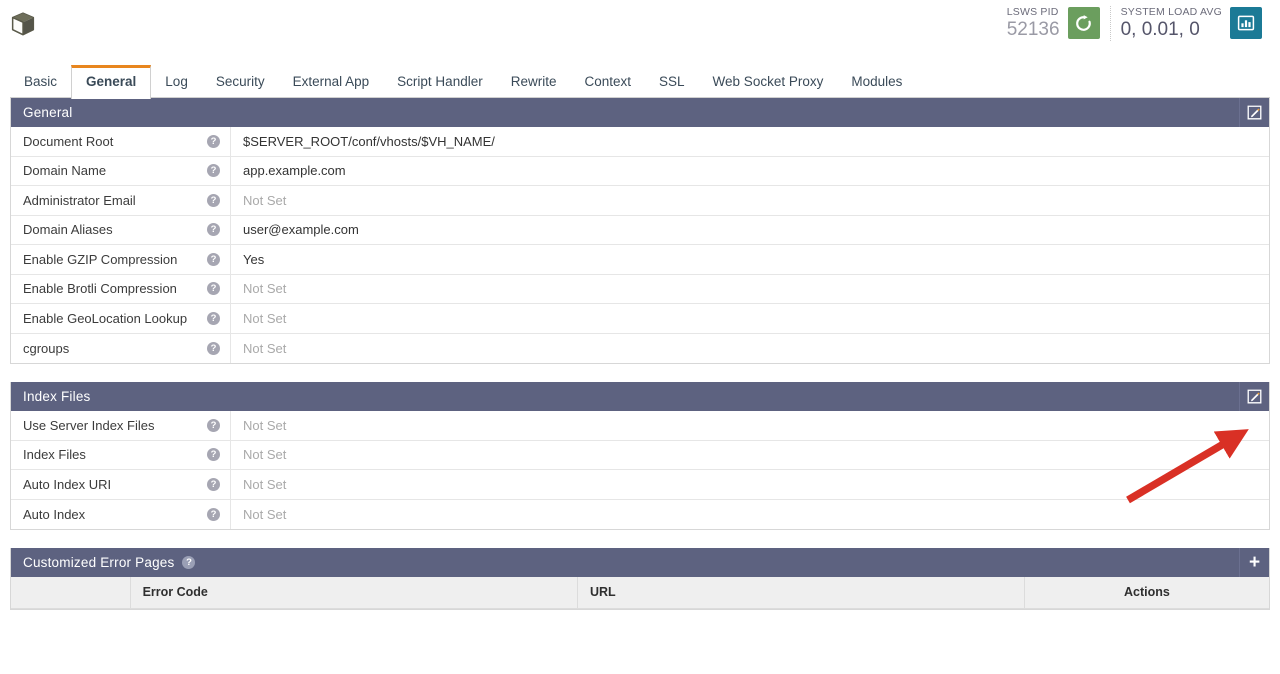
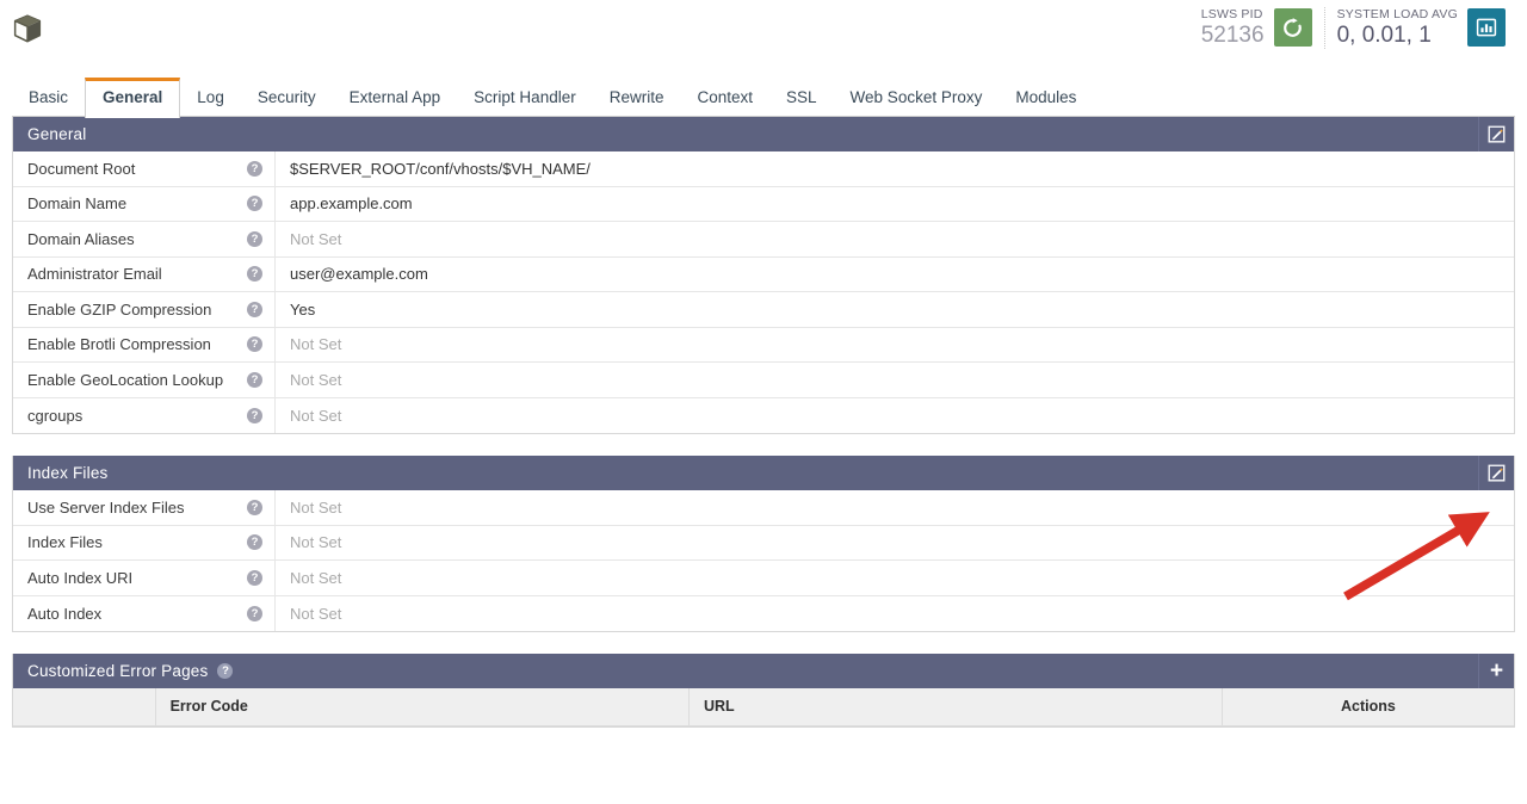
  LSWS PID
  52136
  SYSTEM LOAD AVG
- 0, 0.01, 0
+ 0, 0.01, 1
  Basic
  General
  Log
  Security
  External App
  Script Handler
  Rewrite
  Context
  SSL
  Web Socket Proxy
  Modules
  General
  Document Root
  ?
  $SERVER_ROOT/conf/vhosts/$VH_NAME/
  Domain Name
  ?
  app.example.com
- Administrator Email
+ Domain Aliases
  ?
  Not Set
- Domain Aliases
+ Administrator Email
  ?
  user@example.com
  Enable GZIP Compression
  ?
  Yes
  Enable Brotli Compression
  ?
  Not Set
  Enable GeoLocation Lookup
  ?
  Not Set
  cgroups
  ?
  Not Set
  Index Files
  Use Server Index Files
  ?
  Not Set
  Index Files
  ?
  Not Set
  Auto Index URI
  ?
  Not Set
  Auto Index
  ?
  Not Set
  Customized Error Pages
  ?
  +
  	Error Code	URL	Actions
